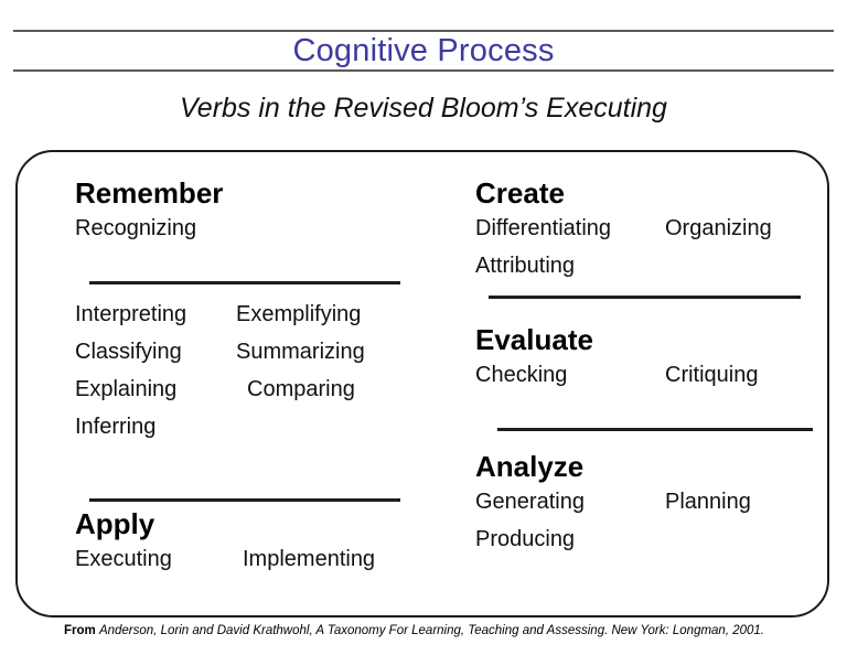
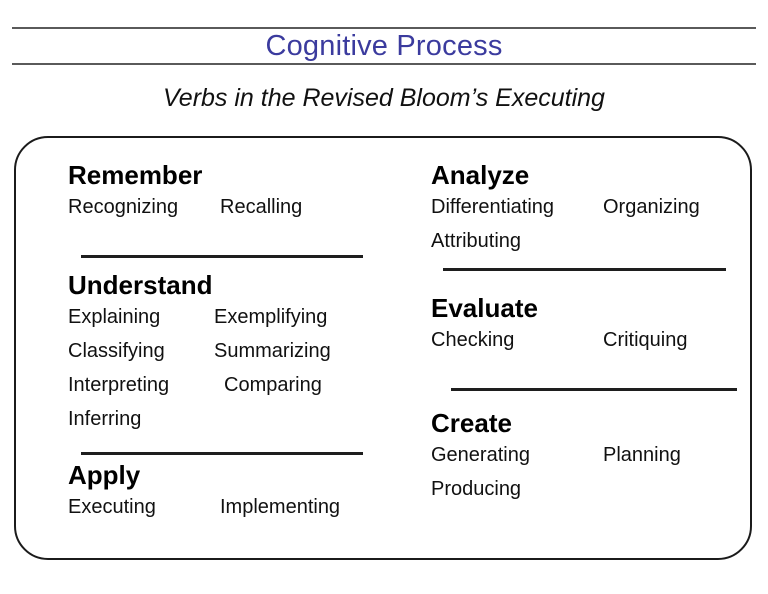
  Cognitive Process
  Verbs in the Revised Bloom’s Executing
  Remember
  Recognizing
+ Recalling
+ Understand
- Interpreting
+ Explaining
  Exemplifying
  Classifying
  Summarizing
- Explaining
+ Interpreting
  Comparing
  Inferring
  Apply
  Executing
  Implementing
- Create
+ Analyze
  Differentiating
  Organizing
  Attributing
  Evaluate
  Checking
  Critiquing
- Analyze
+ Create
  Generating
  Planning
  Producing
- From Anderson, Lorin and David Krathwohl, A Taxonomy For Learning, Teaching and Assessing. New York: Longman, 2001.
